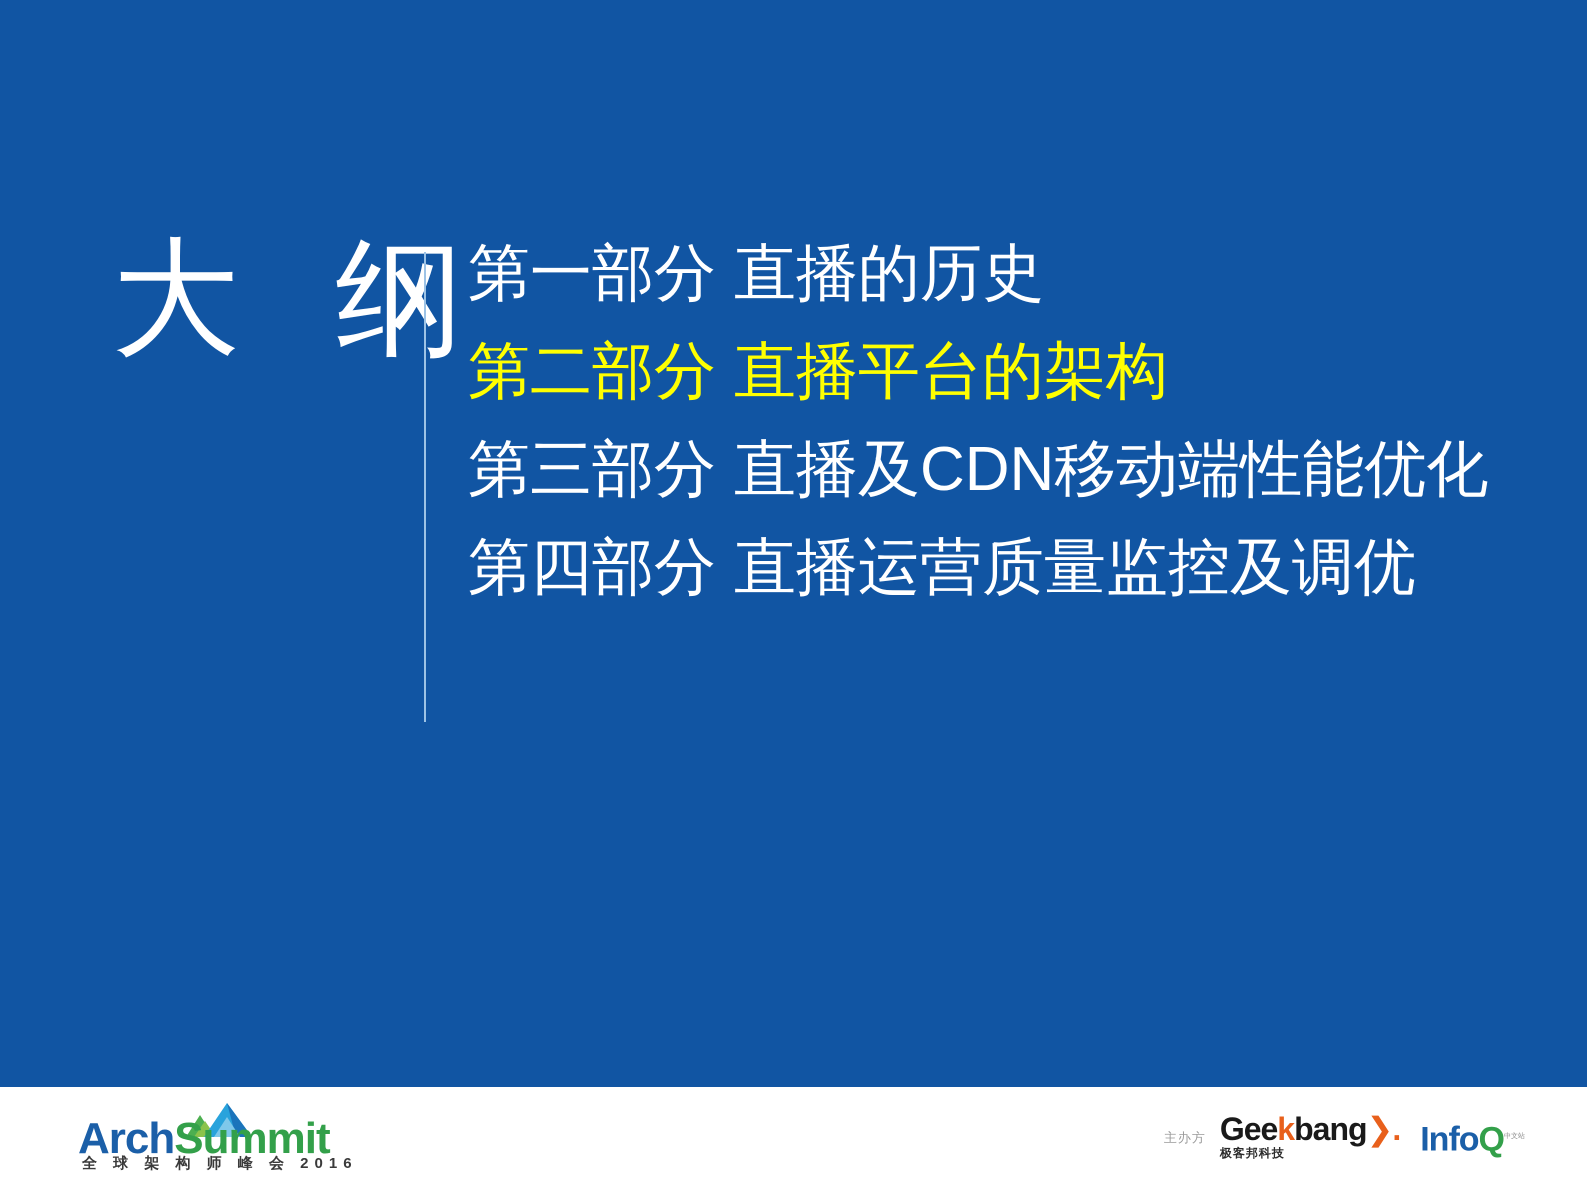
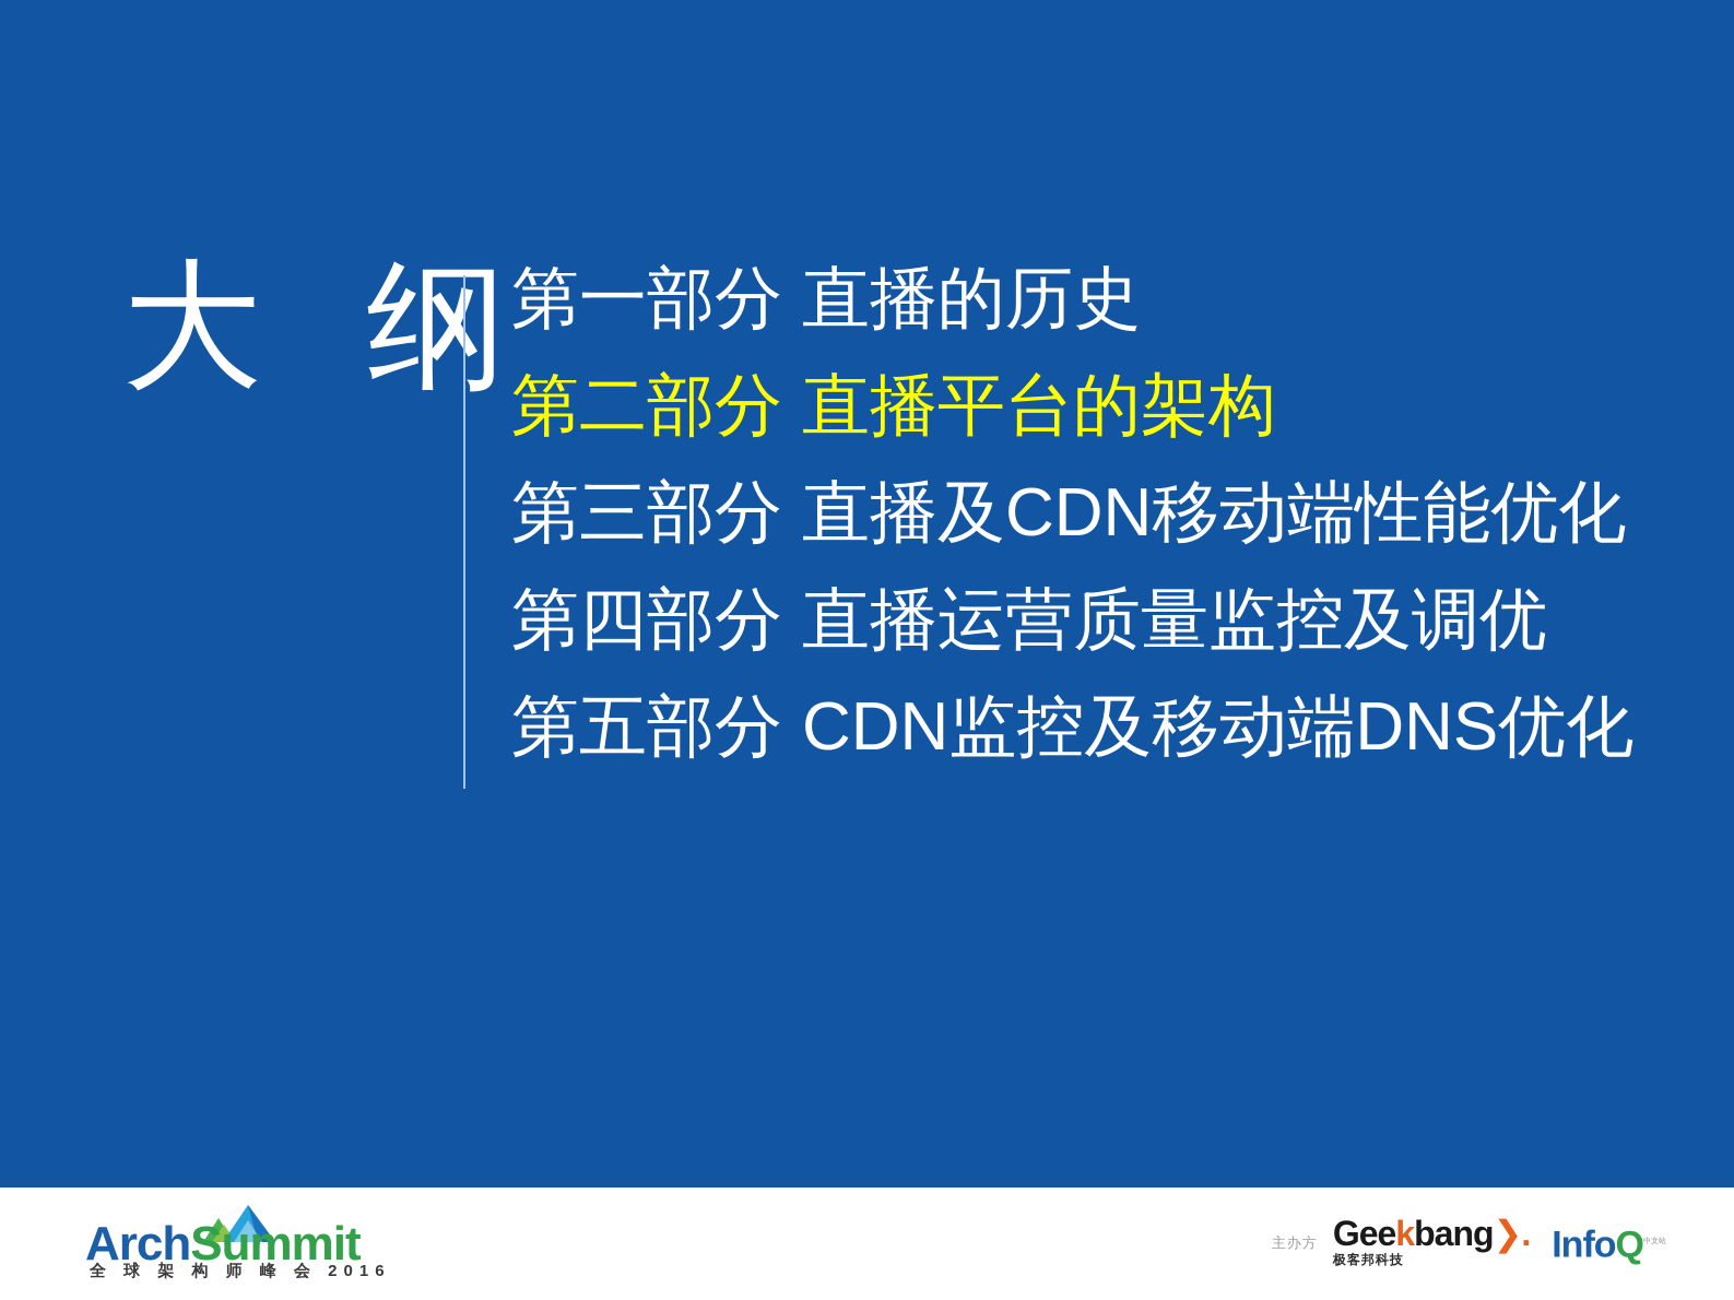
  大 纲
  第一部分
  直播的历史
  第二部分
  直播平台的架构
  第三部分
  直播及CDN移动端性能优化
  第四部分
  直播运营质量监控及调优
+ 第五部分
+ CDN监控及移动端DNS优化
  ArchSummit
  全 球 架 构 师 峰 会 2016
  主办方
  Geekbang❯.
  极客邦科技
